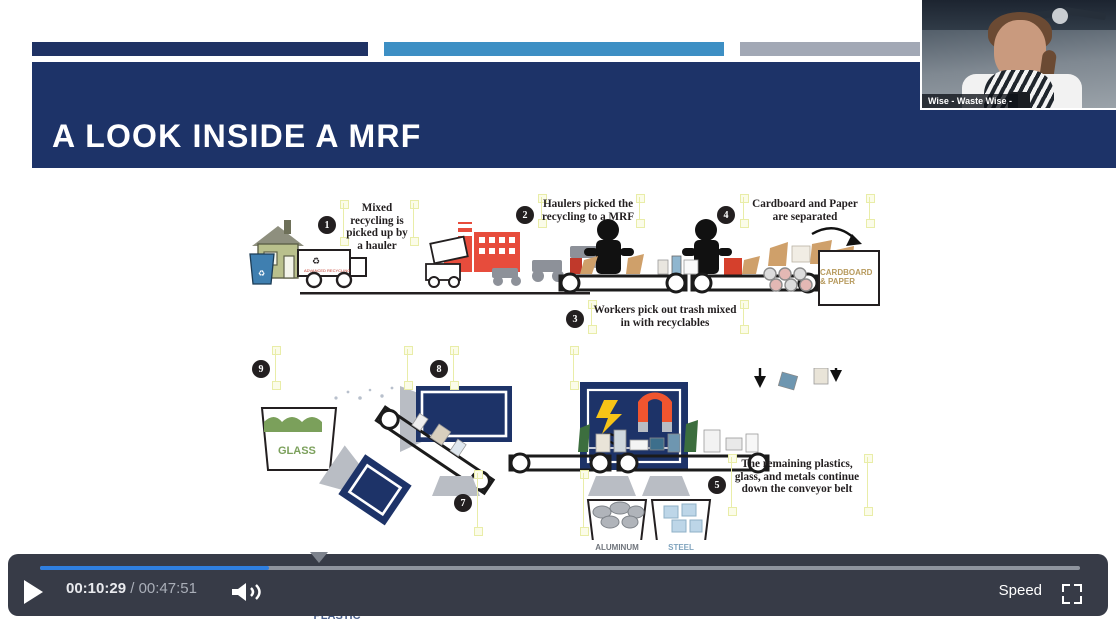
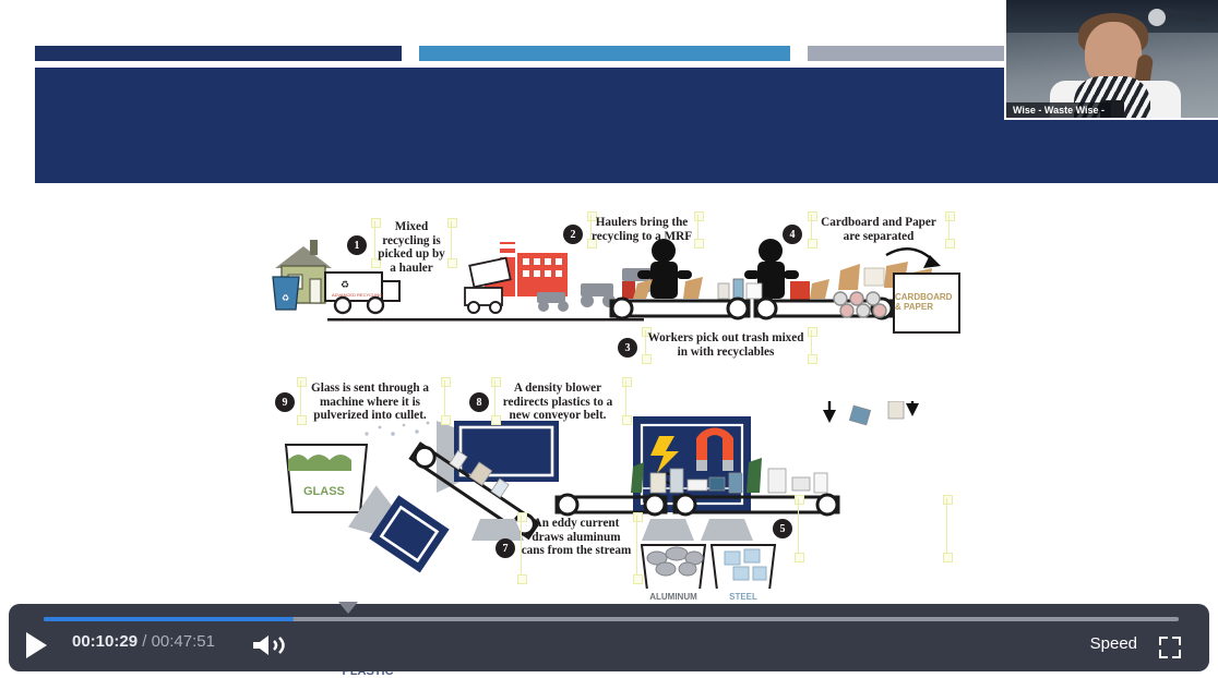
- A LOOK INSIDE A MRF
  ♻
  ♻
  CARDBOARD & PAPER
  GLASS
  ALUMINUM
  STEEL
  PLASTIC
  1
  Mixed recycling is picked up by a hauler
  2
- Haulers picked the recycling to a MRF
+ Haulers bring the recycling to a MRF
  3
  Workers pick out trash mixed in with recyclables
  4
  Cardboard and Paper are separated
  9
+ Glass is sent through a machine where it is pulverized into cullet.
  8
+ A density blower redirects plastics to a new conveyor belt.
  7
+ An eddy current draws aluminum cans from the stream
  5
- The remaining plastics, glass, and metals continue down the conveyor belt
  Wise - Waste Wise -
  00:10:29 / 00:47:51
  Speed
